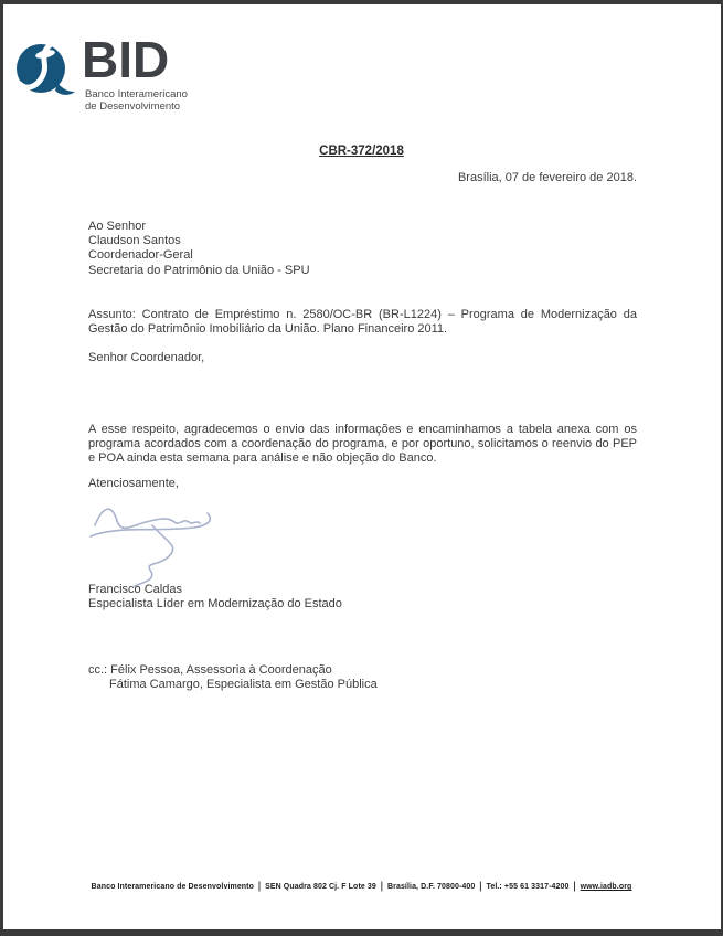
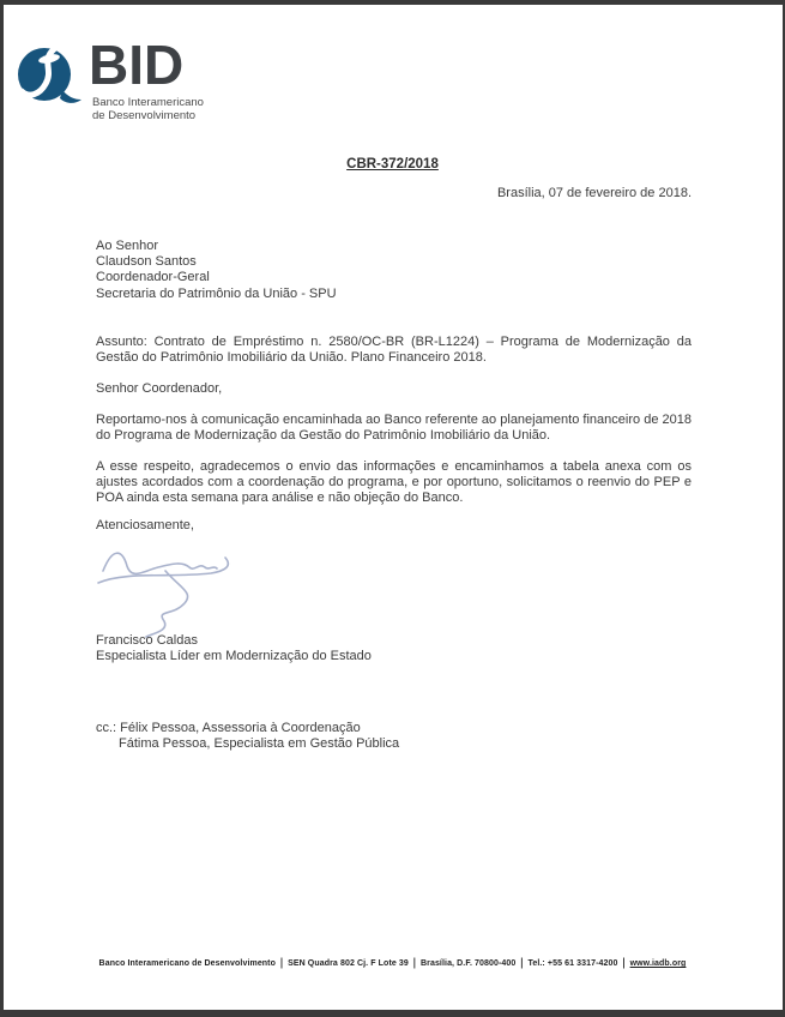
  BID
  Banco Interamericano
  de Desenvolvimento
  CBR-372/2018
  Brasília, 07 de fevereiro de 2018.
  Ao Senhor
  Claudson Santos
  Coordenador-Geral
  Secretaria do Patrimônio da União - SPU
- Assunto: Contrato de Empréstimo n. 2580/OC-BR (BR-L1224) – Programa de Modernização da Gestão do Patrimônio Imobiliário da União. Plano Financeiro 2011.
+ Assunto: Contrato de Empréstimo n. 2580/OC-BR (BR-L1224) – Programa de Modernização da Gestão do Patrimônio Imobiliário da União. Plano Financeiro 2018.
  Senhor Coordenador,
+ Reportamo-nos à comunicação encaminhada ao Banco referente ao planejamento financeiro de 2018 do Programa de Modernização da Gestão do Patrimônio Imobiliário da União.
- A esse respeito, agradecemos o envio das informações e encaminhamos a tabela anexa com os programa acordados com a coordenação do programa, e por oportuno, solicitamos o reenvio do PEP e POA ainda esta semana para análise e não objeção do Banco.
+ A esse respeito, agradecemos o envio das informações e encaminhamos a tabela anexa com os ajustes acordados com a coordenação do programa, e por oportuno, solicitamos o reenvio do PEP e POA ainda esta semana para análise e não objeção do Banco.
  Atenciosamente,
  Francisco Caldas
  Especialista Líder em Modernização do Estado
  cc.: Félix Pessoa, Assessoria à Coordenação
- Fátima Camargo, Especialista em Gestão Pública
+ Fátima Pessoa, Especialista em Gestão Pública
